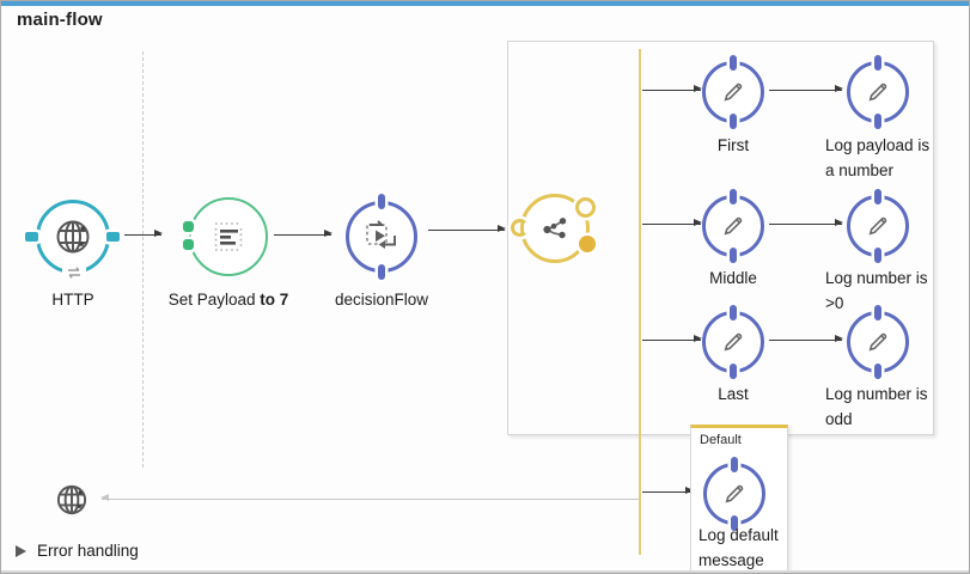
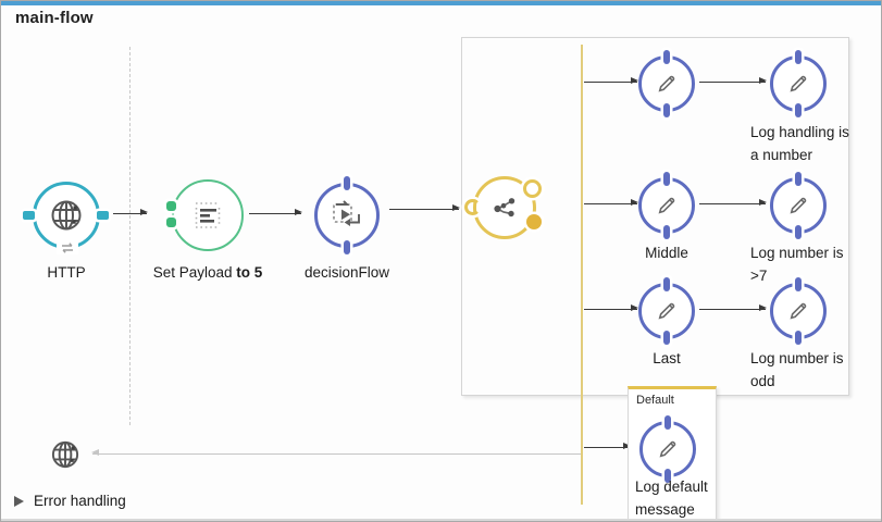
  main-flow
  HTTP
- Set Payload to 7
+ Set Payload to 5
  decisionFlow
- First
- Log payload is a number
+ Log handling is a number
  Middle
- Log number is >0
+ Log number is >7
  Last
  Log number is odd
  Default
  Log default message
  Error handling
